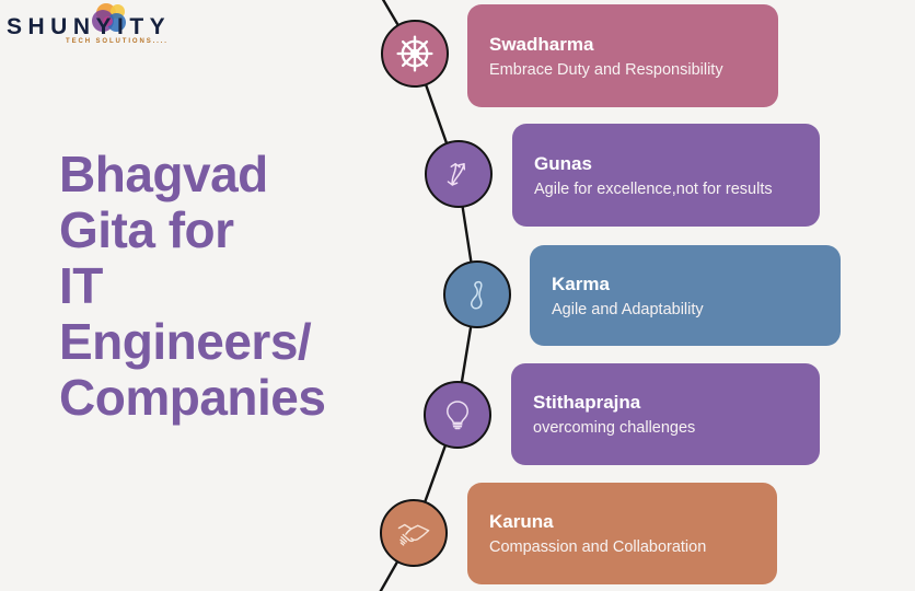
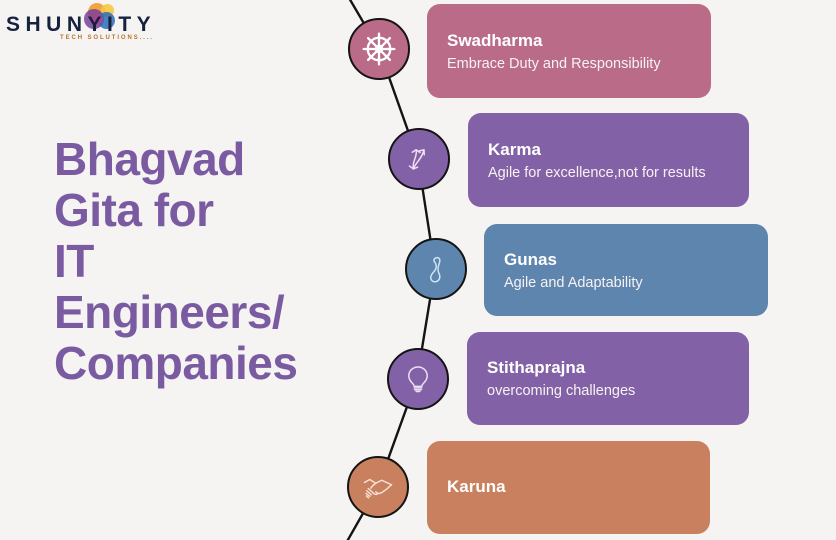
  SHUNYITY
  Bhagvad
  Gita for
  IT
  Engineers/
  Companies
  Swadharma
  Embrace Duty and Responsibility
- Gunas
+ Karma
  Agile for excellence,not for results
- Karma
+ Gunas
  Agile and Adaptability
  Stithaprajna
  overcoming challenges
  Karuna
- Compassion and Collaboration
